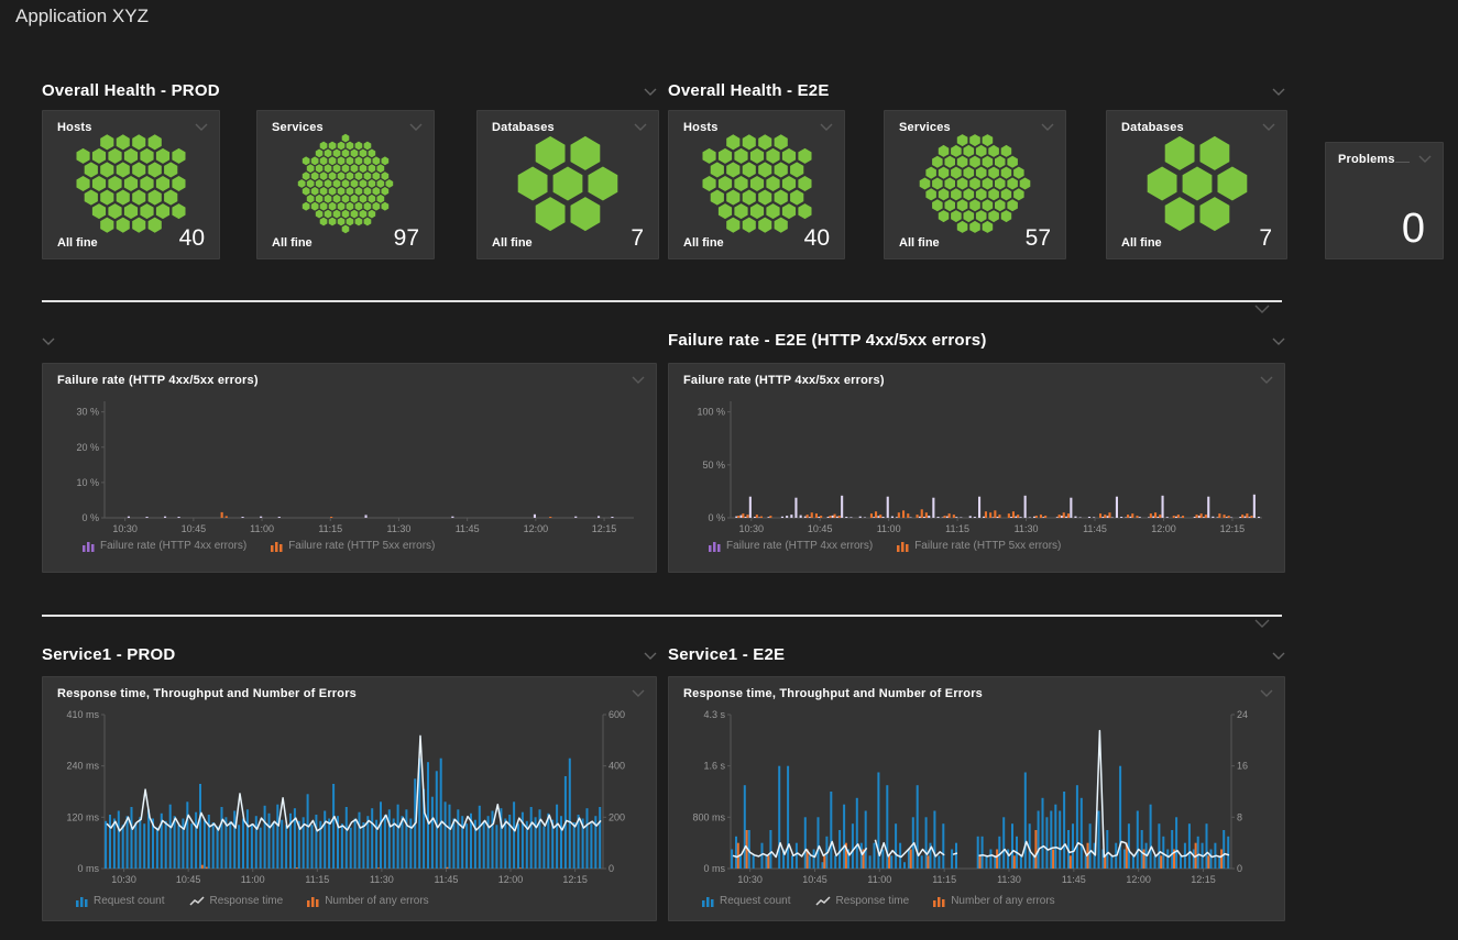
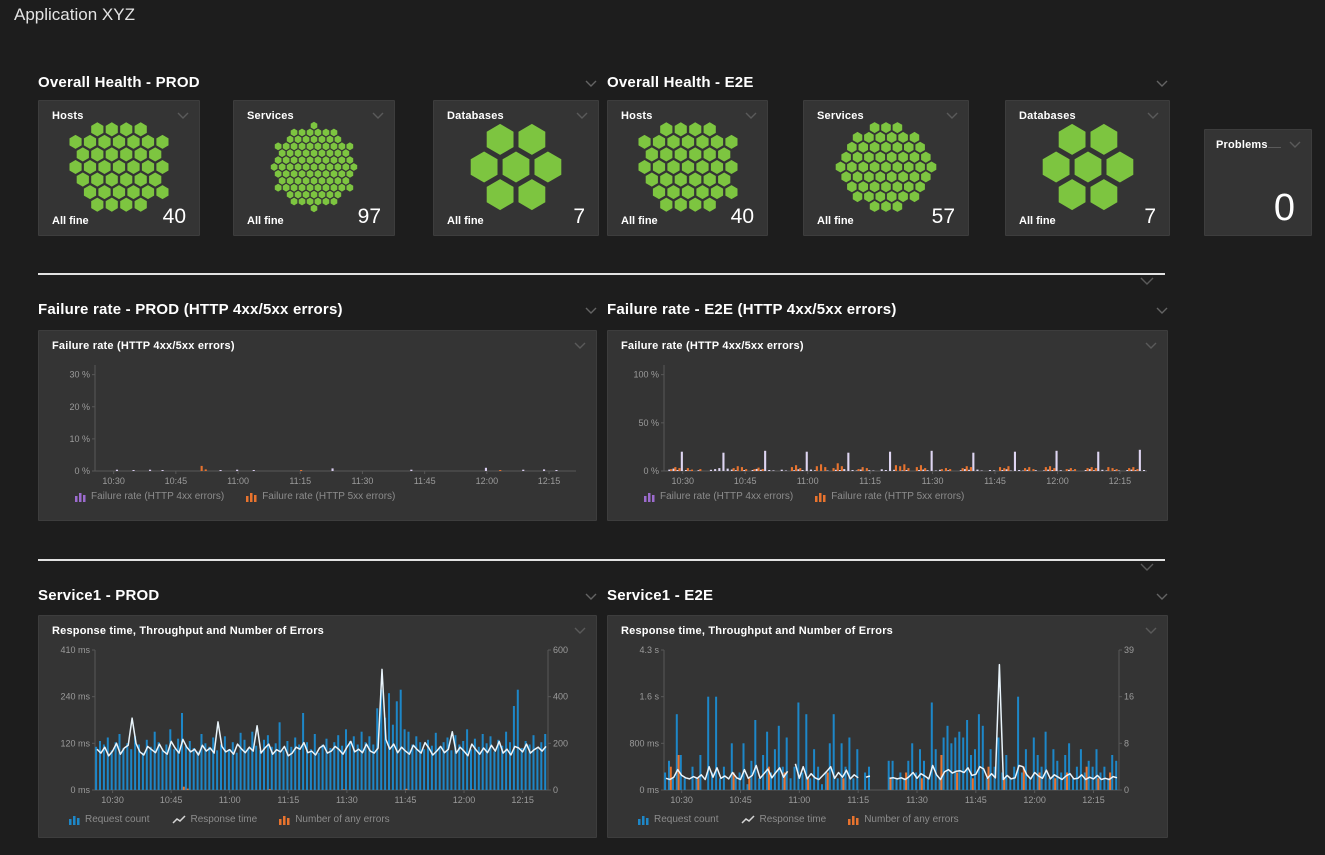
  Application XYZ
  Overall Health - PROD
  Overall Health - E2E
  Hosts
  All fine
  40
  Services
  All fine
  97
  Databases
  All fine
  7
  Hosts
  All fine
  40
  Services
  All fine
  57
  Databases
  All fine
  7
  Problems
  0
+ Failure rate - PROD (HTTP 4xx/5xx errors)
  Failure rate - E2E (HTTP 4xx/5xx errors)
  Failure rate (HTTP 4xx/5xx errors)
  0 %
  10 %
  20 %
  30 %
  10:30
  10:45
  11:00
  11:15
  11:30
  11:45
  12:00
  12:15
  Failure rate (HTTP 4xx errors)
  Failure rate (HTTP 5xx errors)
  Failure rate (HTTP 4xx/5xx errors)
  0 %
  50 %
  100 %
  10:30
  10:45
  11:00
  11:15
  11:30
  11:45
  12:00
  12:15
  Failure rate (HTTP 4xx errors)
  Failure rate (HTTP 5xx errors)
  Service1 - PROD
  Service1 - E2E
  Response time, Throughput and Number of Errors
  0 ms
  120 ms
  240 ms
  410 ms
  0
  200
  400
  600
  10:30
  10:45
  11:00
  11:15
  11:30
  11:45
  12:00
  12:15
  Request count
  Response time
  Number of any errors
  Response time, Throughput and Number of Errors
  0 ms
  800 ms
  1.6 s
  4.3 s
  0
  8
  16
- 24
+ 39
  10:30
  10:45
  11:00
  11:15
  11:30
  11:45
  12:00
  12:15
  Request count
  Response time
  Number of any errors
